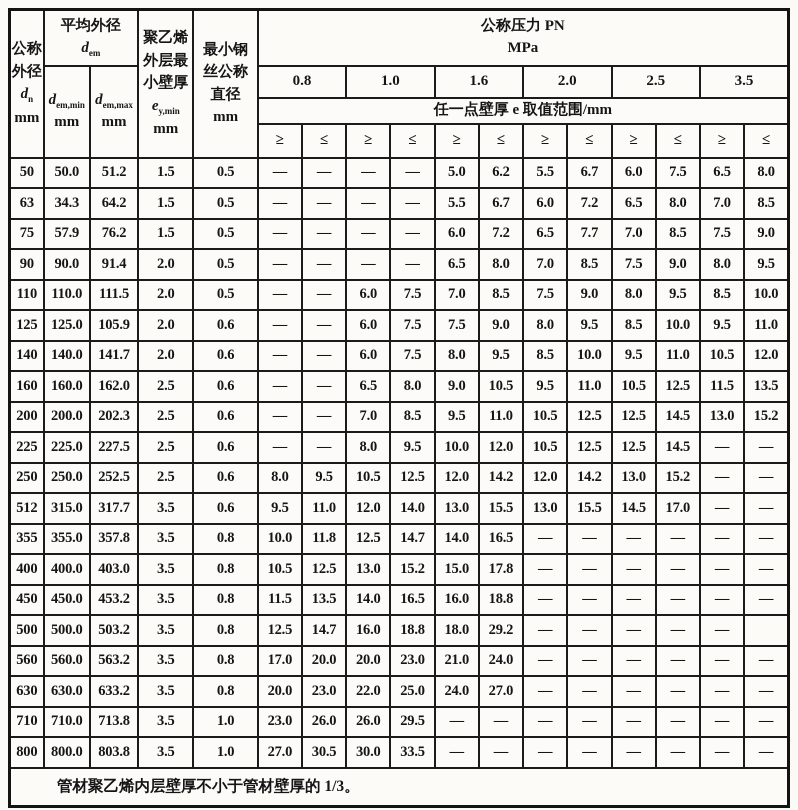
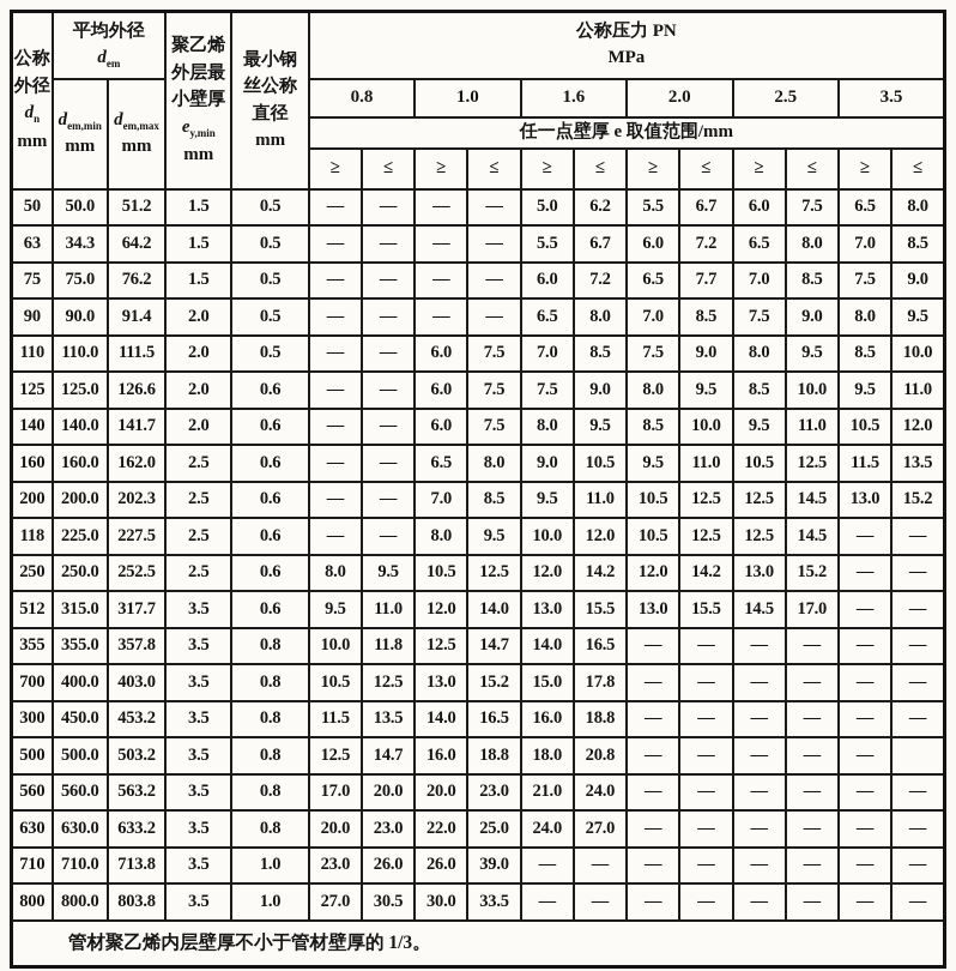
  公称 外径 dn mm	平均外径 dem	聚乙烯 外层最 小壁厚 ey,min mm	最小钢 丝公称 直径 mm	公称压力 PN MPa
  dem,min mm	dem,max mm	0.8	1.0	1.6	2.0	2.5	3.5
  任一点壁厚 e 取值范围/mm
  ≥	≤	≥	≤	≥	≤	≥	≤	≥	≤	≥	≤
  50	50.0	51.2	1.5	0.5	—	—	—	—	5.0	6.2	5.5	6.7	6.0	7.5	6.5	8.0
  63	34.3	64.2	1.5	0.5	—	—	—	—	5.5	6.7	6.0	7.2	6.5	8.0	7.0	8.5
- 75	57.9	76.2	1.5	0.5	—	—	—	—	6.0	7.2	6.5	7.7	7.0	8.5	7.5	9.0
+ 75	75.0	76.2	1.5	0.5	—	—	—	—	6.0	7.2	6.5	7.7	7.0	8.5	7.5	9.0
  90	90.0	91.4	2.0	0.5	—	—	—	—	6.5	8.0	7.0	8.5	7.5	9.0	8.0	9.5
  110	110.0	111.5	2.0	0.5	—	—	6.0	7.5	7.0	8.5	7.5	9.0	8.0	9.5	8.5	10.0
- 125	125.0	105.9	2.0	0.6	—	—	6.0	7.5	7.5	9.0	8.0	9.5	8.5	10.0	9.5	11.0
+ 125	125.0	126.6	2.0	0.6	—	—	6.0	7.5	7.5	9.0	8.0	9.5	8.5	10.0	9.5	11.0
  140	140.0	141.7	2.0	0.6	—	—	6.0	7.5	8.0	9.5	8.5	10.0	9.5	11.0	10.5	12.0
  160	160.0	162.0	2.5	0.6	—	—	6.5	8.0	9.0	10.5	9.5	11.0	10.5	12.5	11.5	13.5
  200	200.0	202.3	2.5	0.6	—	—	7.0	8.5	9.5	11.0	10.5	12.5	12.5	14.5	13.0	15.2
- 225	225.0	227.5	2.5	0.6	—	—	8.0	9.5	10.0	12.0	10.5	12.5	12.5	14.5	—	—
+ 118	225.0	227.5	2.5	0.6	—	—	8.0	9.5	10.0	12.0	10.5	12.5	12.5	14.5	—	—
  250	250.0	252.5	2.5	0.6	8.0	9.5	10.5	12.5	12.0	14.2	12.0	14.2	13.0	15.2	—	—
  512	315.0	317.7	3.5	0.6	9.5	11.0	12.0	14.0	13.0	15.5	13.0	15.5	14.5	17.0	—	—
  355	355.0	357.8	3.5	0.8	10.0	11.8	12.5	14.7	14.0	16.5	—	—	—	—	—	—
- 400	400.0	403.0	3.5	0.8	10.5	12.5	13.0	15.2	15.0	17.8	—	—	—	—	—	—
+ 700	400.0	403.0	3.5	0.8	10.5	12.5	13.0	15.2	15.0	17.8	—	—	—	—	—	—
- 450	450.0	453.2	3.5	0.8	11.5	13.5	14.0	16.5	16.0	18.8	—	—	—	—	—	—
+ 300	450.0	453.2	3.5	0.8	11.5	13.5	14.0	16.5	16.0	18.8	—	—	—	—	—	—
- 500	500.0	503.2	3.5	0.8	12.5	14.7	16.0	18.8	18.0	29.2	—	—	—	—	—
+ 500	500.0	503.2	3.5	0.8	12.5	14.7	16.0	18.8	18.0	20.8	—	—	—	—	—
  560	560.0	563.2	3.5	0.8	17.0	20.0	20.0	23.0	21.0	24.0	—	—	—	—	—	—
  630	630.0	633.2	3.5	0.8	20.0	23.0	22.0	25.0	24.0	27.0	—	—	—	—	—	—
- 710	710.0	713.8	3.5	1.0	23.0	26.0	26.0	29.5	—	—	—	—	—	—	—	—
+ 710	710.0	713.8	3.5	1.0	23.0	26.0	26.0	39.0	—	—	—	—	—	—	—	—
  800	800.0	803.8	3.5	1.0	27.0	30.5	30.0	33.5	—	—	—	—	—	—	—	—
  管材聚乙烯内层壁厚不小于管材壁厚的 1/3。
